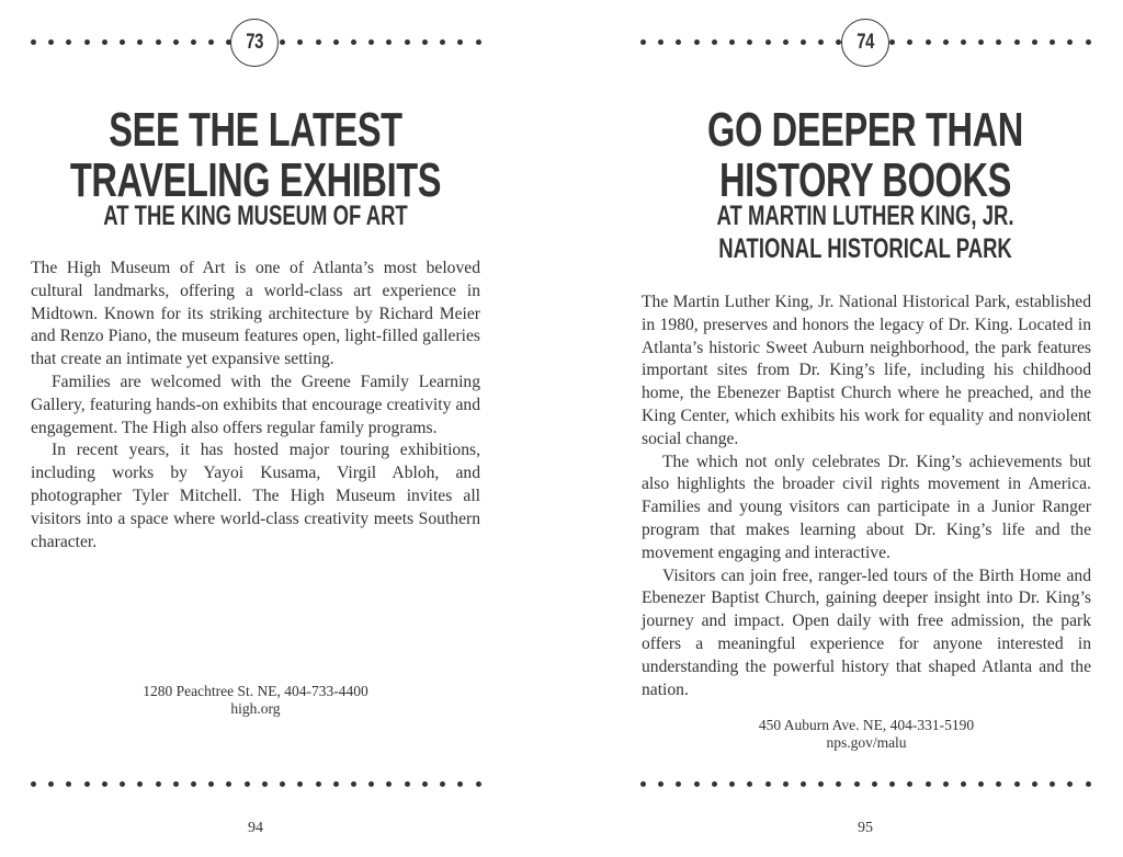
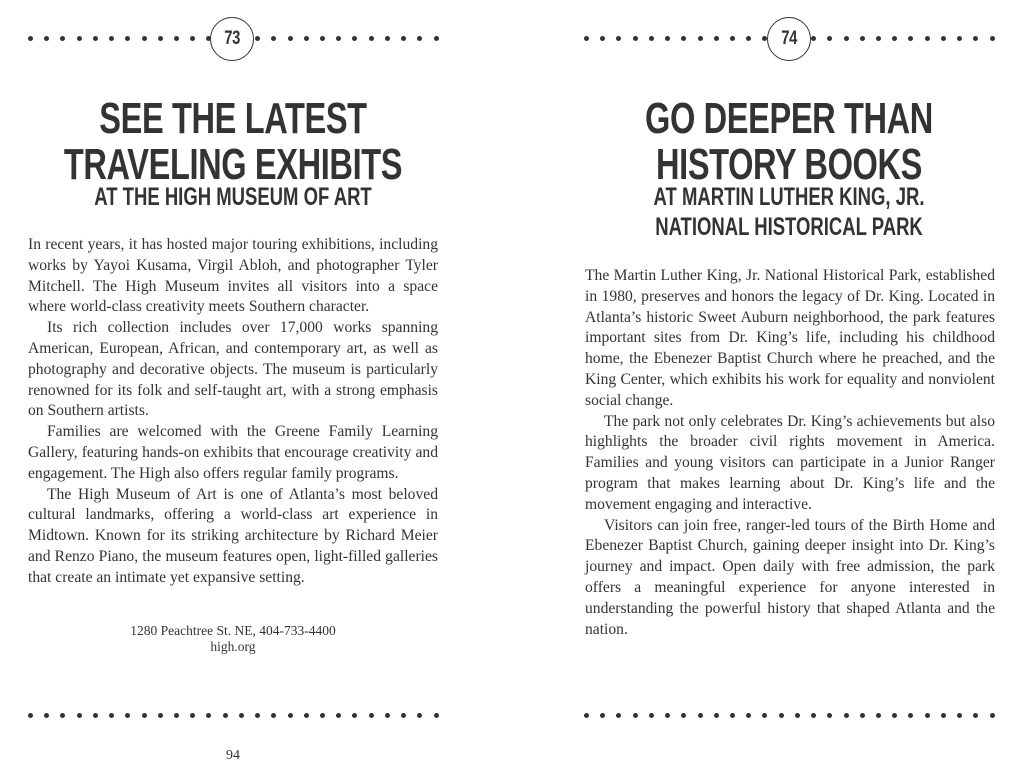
  73
  SEE THE LATEST
  TRAVELING EXHIBITS
- AT THE KING MUSEUM OF ART
+ AT THE HIGH MUSEUM OF ART
- The High Museum of Art is one of Atlanta’s most beloved cultural landmarks, offering a world-class art experience in Midtown. Known for its striking architecture by Richard Meier and Renzo Piano, the museum features open, light-filled galleries that create an intimate yet expansive setting.
+ In recent years, it has hosted major touring exhibitions, including works by Yayoi Kusama, Virgil Abloh, and photographer Tyler Mitchell. The High Museum invites all visitors into a space where world-class creativity meets Southern character.
+ Its rich collection includes over 17,000 works spanning American, European, African, and contemporary art, as well as photography and decorative objects. The museum is particularly renowned for its folk and self-taught art, with a strong emphasis on Southern artists.
  Families are welcomed with the Greene Family Learning Gallery, featuring hands-on exhibits that encourage creativity and engagement. The High also offers regular family programs.
- In recent years, it has hosted major touring exhibitions, including works by Yayoi Kusama, Virgil Abloh, and photographer Tyler Mitchell. The High Museum invites all visitors into a space where world-class creativity meets Southern character.
+ The High Museum of Art is one of Atlanta’s most beloved cultural landmarks, offering a world-class art experience in Midtown. Known for its striking architecture by Richard Meier and Renzo Piano, the museum features open, light-filled galleries that create an intimate yet expansive setting.
  1280 Peachtree St. NE, 404-733-4400
  high.org
  94
  74
  GO DEEPER THAN
  HISTORY BOOKS
  AT MARTIN LUTHER KING, JR.
  NATIONAL HISTORICAL PARK
  The Martin Luther King, Jr. National Historical Park, established in 1980, preserves and honors the legacy of Dr. King. Located in Atlanta’s historic Sweet Auburn neighborhood, the park features important sites from Dr. King’s life, including his childhood home, the Ebenezer Baptist Church where he preached, and the King Center, which exhibits his work for equality and nonviolent social change.
- The which not only celebrates Dr. King’s achievements but also highlights the broader civil rights movement in America. Families and young visitors can participate in a Junior Ranger program that makes learning about Dr. King’s life and the movement engaging and interactive.
+ The park not only celebrates Dr. King’s achievements but also highlights the broader civil rights movement in America. Families and young visitors can participate in a Junior Ranger program that makes learning about Dr. King’s life and the movement engaging and interactive.
  Visitors can join free, ranger-led tours of the Birth Home and Ebenezer Baptist Church, gaining deeper insight into Dr. King’s journey and impact. Open daily with free admission, the park offers a meaningful experience for anyone interested in understanding the powerful history that shaped Atlanta and the nation.
- 450 Auburn Ave. NE, 404-331-5190
- nps.gov/malu
- 95
